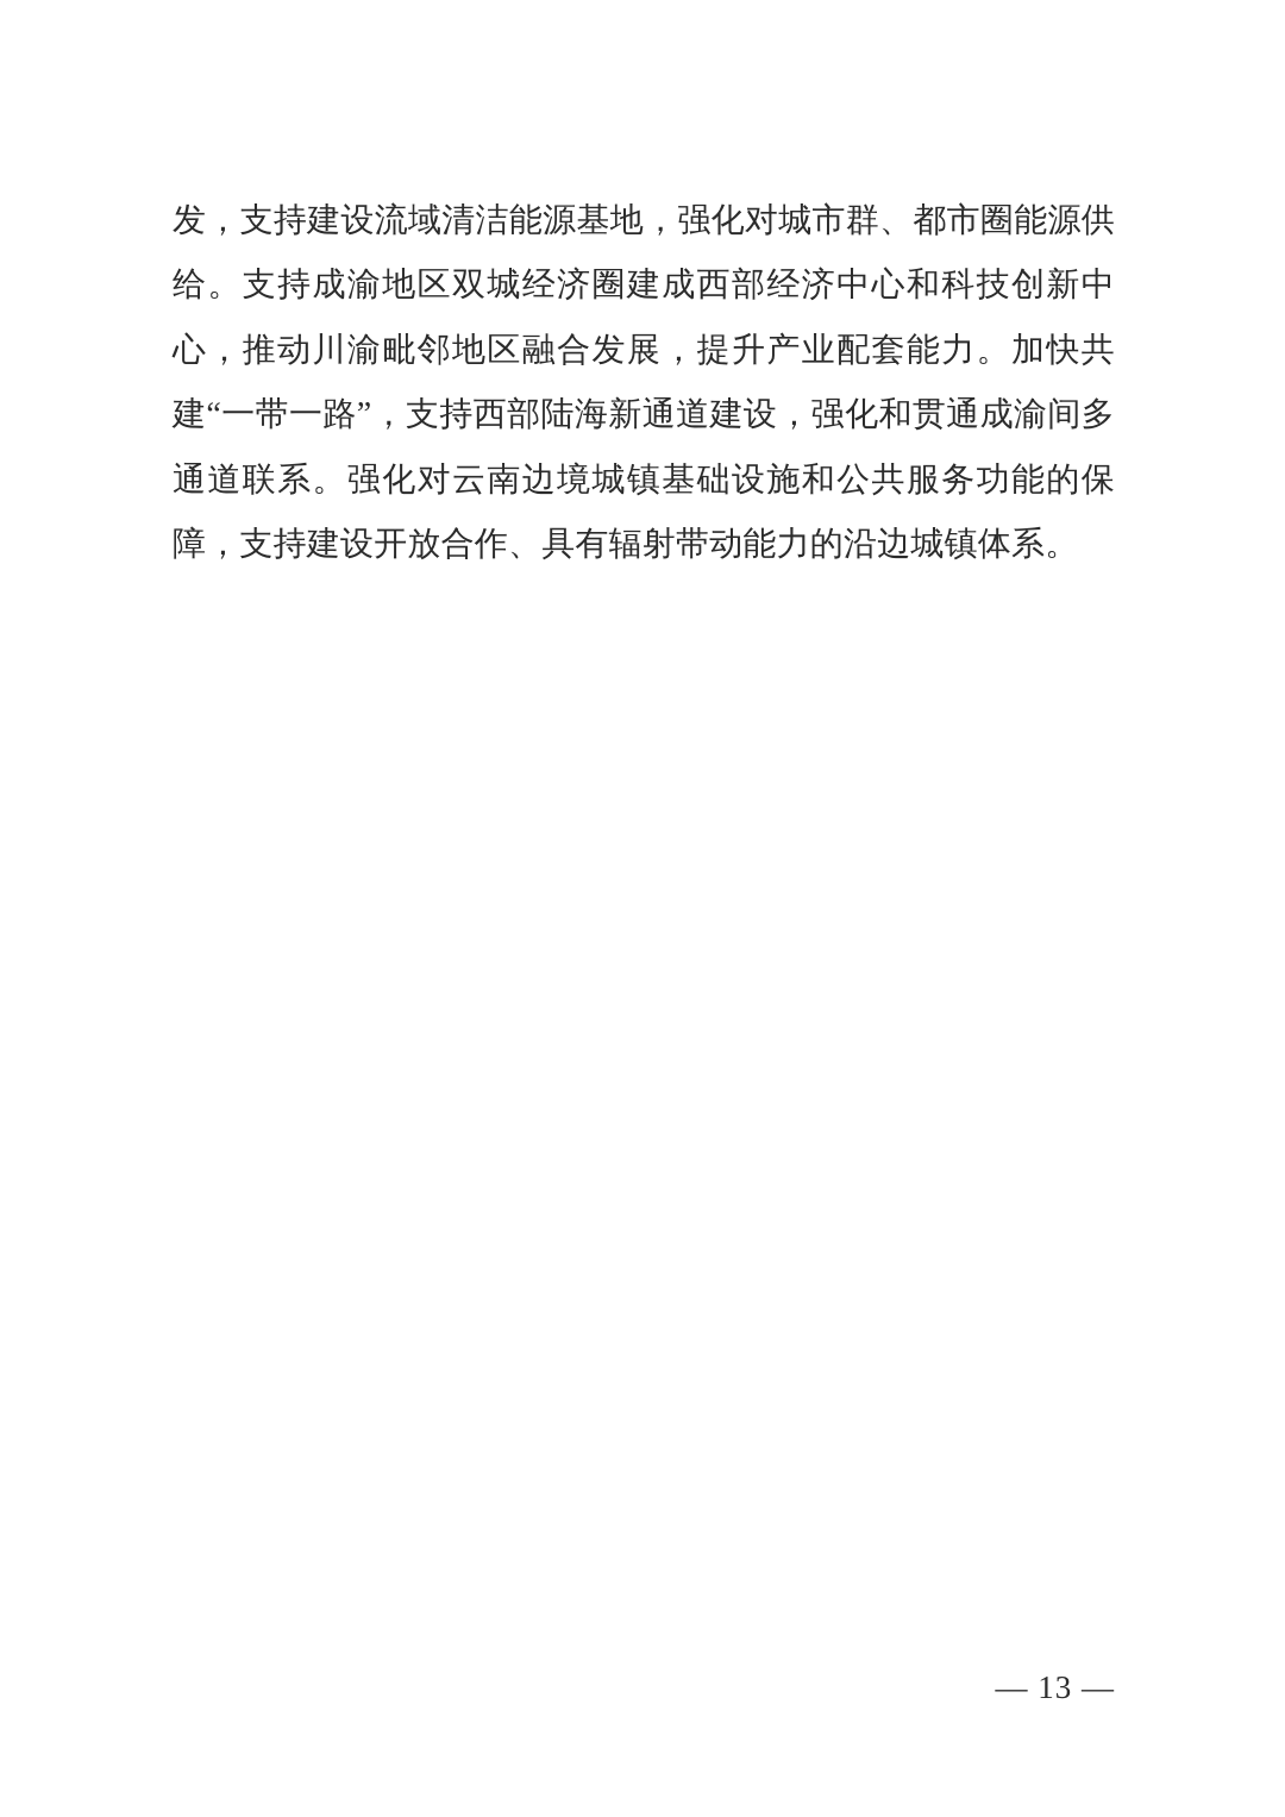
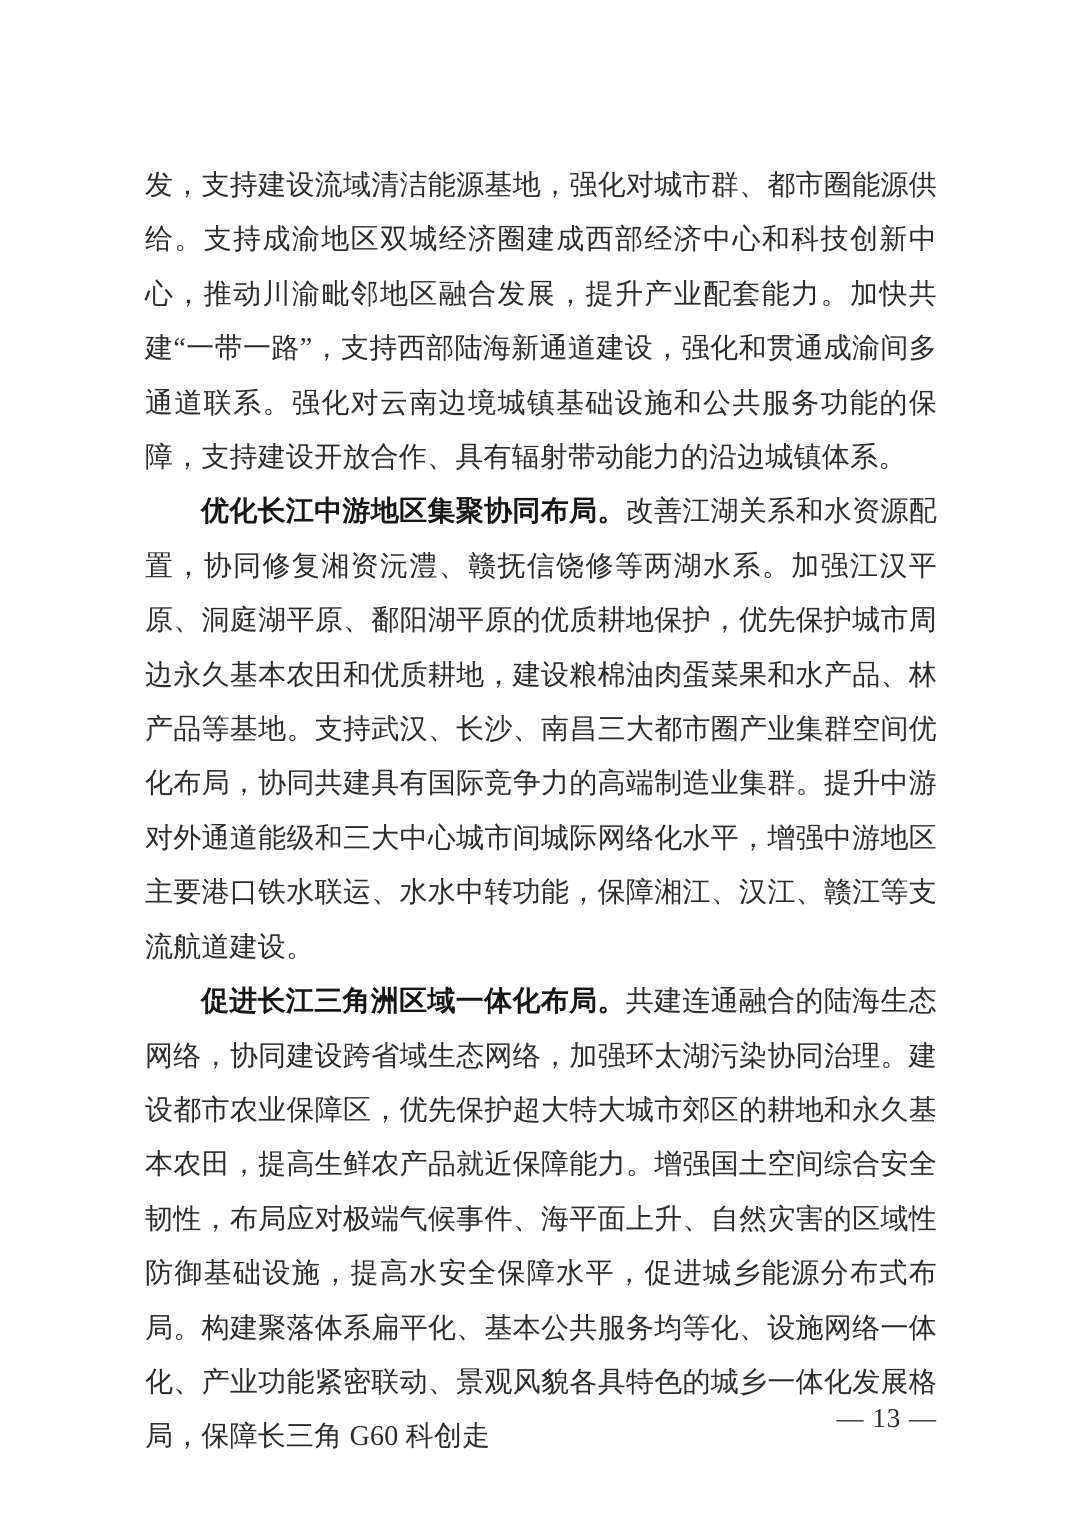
  发，支持建设流域清洁能源基地，强化对城市群、都市圈能源供给。支持成渝地区双城经济圈建成西部经济中心和科技创新中心，推动川渝毗邻地区融合发展，提升产业配套能力。加快共建“一带一路”，支持西部陆海新通道建设，强化和贯通成渝间多通道联系。强化对云南边境城镇基础设施和公共服务功能的保障，支持建设开放合作、具有辐射带动能力的沿边城镇体系。
+ 优化长江中游地区集聚协同布局。改善江湖关系和水资源配置，协同修复湘资沅澧、赣抚信饶修等两湖水系。加强江汉平原、洞庭湖平原、鄱阳湖平原的优质耕地保护，优先保护城市周边永久基本农田和优质耕地，建设粮棉油肉蛋菜果和水产品、林产品等基地。支持武汉、长沙、南昌三大都市圈产业集群空间优化布局，协同共建具有国际竞争力的高端制造业集群。提升中游对外通道能级和三大中心城市间城际网络化水平，增强中游地区主要港口铁水联运、水水中转功能，保障湘江、汉江、赣江等支流航道建设。
+ 促进长江三角洲区域一体化布局。共建连通融合的陆海生态网络，协同建设跨省域生态网络，加强环太湖污染协同治理。建设都市农业保障区，优先保护超大特大城市郊区的耕地和永久基本农田，提高生鲜农产品就近保障能力。增强国土空间综合安全韧性，布局应对极端气候事件、海平面上升、自然灾害的区域性防御基础设施，提高水安全保障水平，促进城乡能源分布式布局。构建聚落体系扁平化、基本公共服务均等化、设施网络一体化、产业功能紧密联动、景观风貌各具特色的城乡一体化发展格局，保障长三角 G60 科创走
  — 13 —
